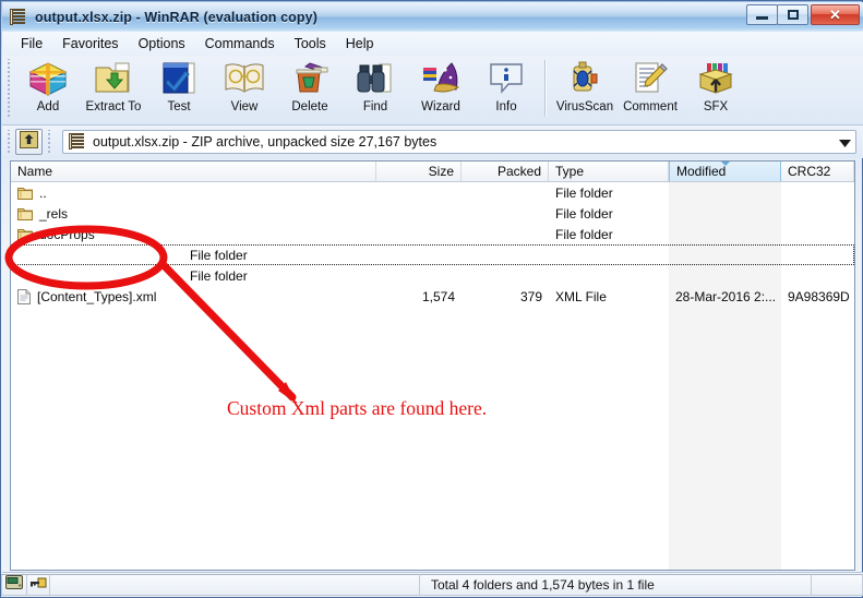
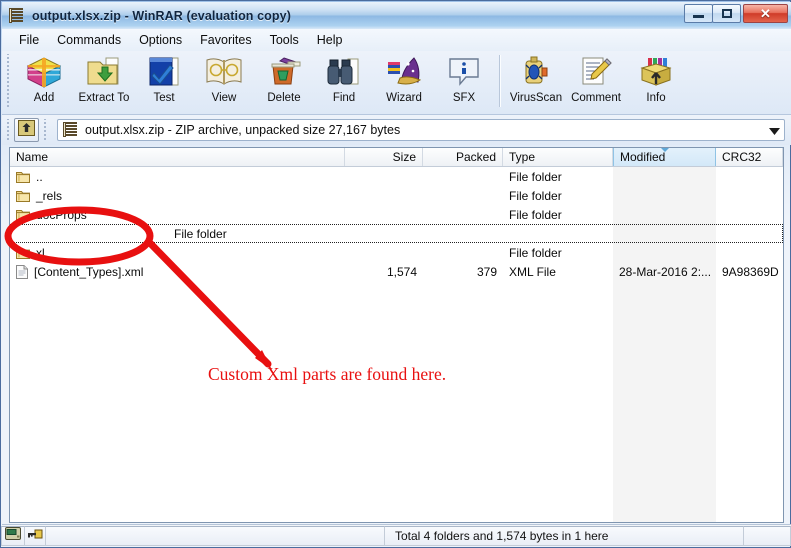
  output.xlsx.zip - WinRAR (evaluation copy)
  ✕
  File
- Favorites
+ Commands
  Options
- Commands
+ Favorites
  Tools
  Help
  Add
  Extract To
  Test
  View
  Delete
  Find
  Wizard
- Info
+ SFX
  VirusScan
  Comment
- SFX
+ Info
  output.xlsx.zip - ZIP archive, unpacked size 27,167 bytes
  Name
  Size
  Packed
  Type
  Modified
  CRC32
  ..
  File folder
  _rels
  File folder
  File folder
  File folder
+ xl
  File folder
  [Content_Types].xml
  1,574
  379
  XML File
  28-Mar-2016 2:...
  9A98369D
- Total 4 folders and 1,574 bytes in 1 file
+ Total 4 folders and 1,574 bytes in 1 here
  Custom Xml parts are found here.
